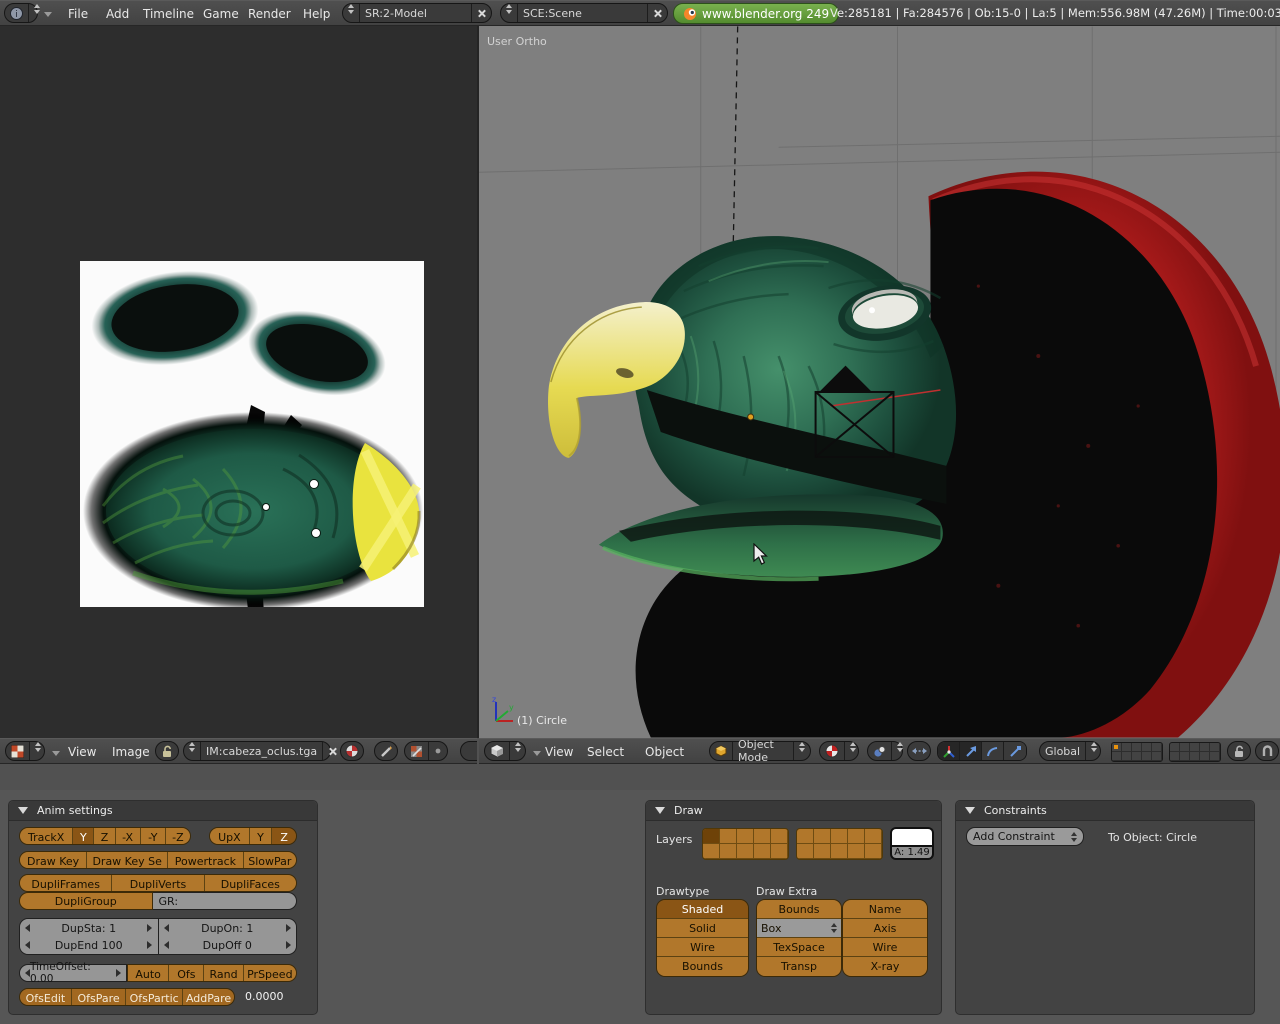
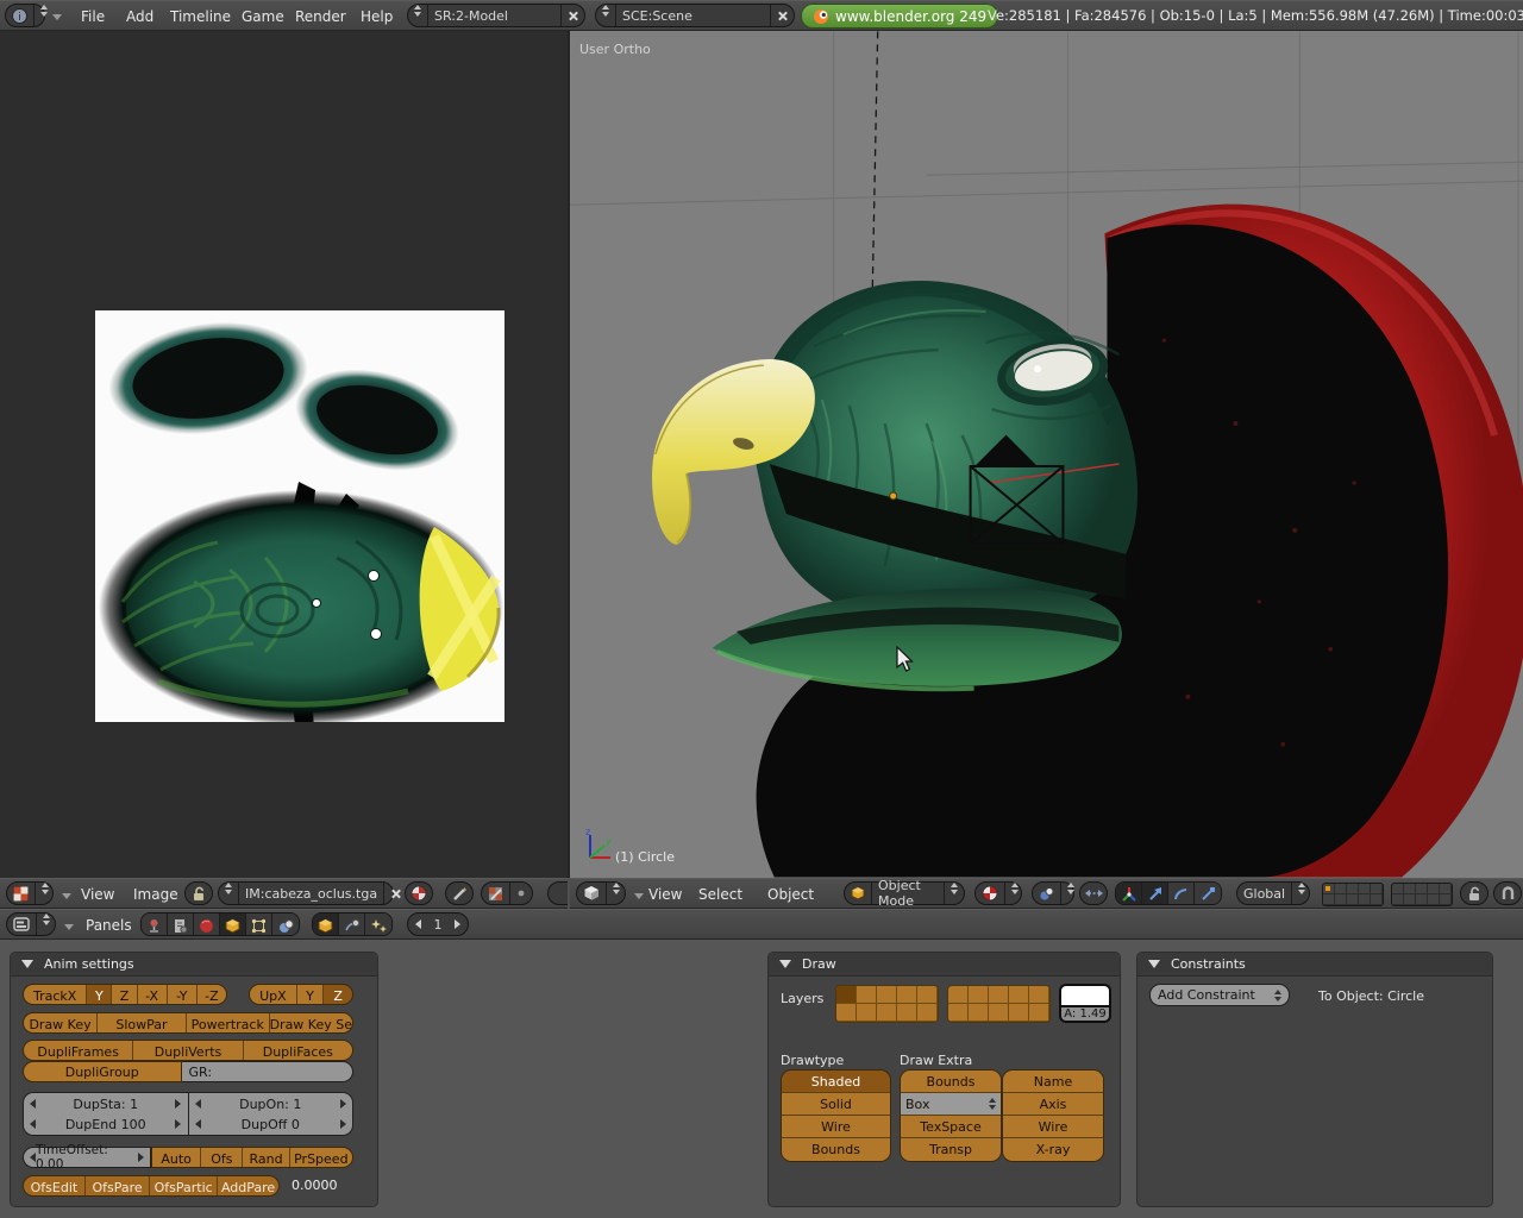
  i
  File
  Add
  Timeline
  Game
  Render
  Help
  SR:2-Model
  SCE:Scene
  www.blender.org 249
  Ve:285181 | Fa:284576 | Ob:15-0 | La:5 | Mem:556.98M (47.26M) | Time:00:03
  User Ortho
  z
  y
  (1) Circle
  View
  Image
  IM:cabeza_oclus.tga
  View
  Select
  Object
  Object Mode
  Global
+ Panels
+ 1
  Anim settings
  TrackX
  Y
  Z
  -X
  -Y
  -Z
  UpX
  Y
  Z
  Draw Key
- Draw Key Se
+ SlowPar
  Powertrack
- SlowPar
+ Draw Key Se
  DupliFrames
  DupliVerts
  DupliFaces
  DupliGroup
  GR:
  DupSta: 1
  DupOn: 1
  DupEnd 100
  DupOff 0
  TimeOffset: 0.00
  Auto
  Ofs
  Rand
  PrSpeed
  OfsEdit
  OfsPare
  OfsPartic
  AddPare
  0.0000
  Draw
  Layers
  A: 1.49
  Drawtype
  Draw Extra
  Shaded
  Solid
  Wire
  Bounds
  Bounds
  Box
  TexSpace
  Transp
  Name
  Axis
  Wire
  X-ray
  Constraints
  Add Constraint
  To Object: Circle
